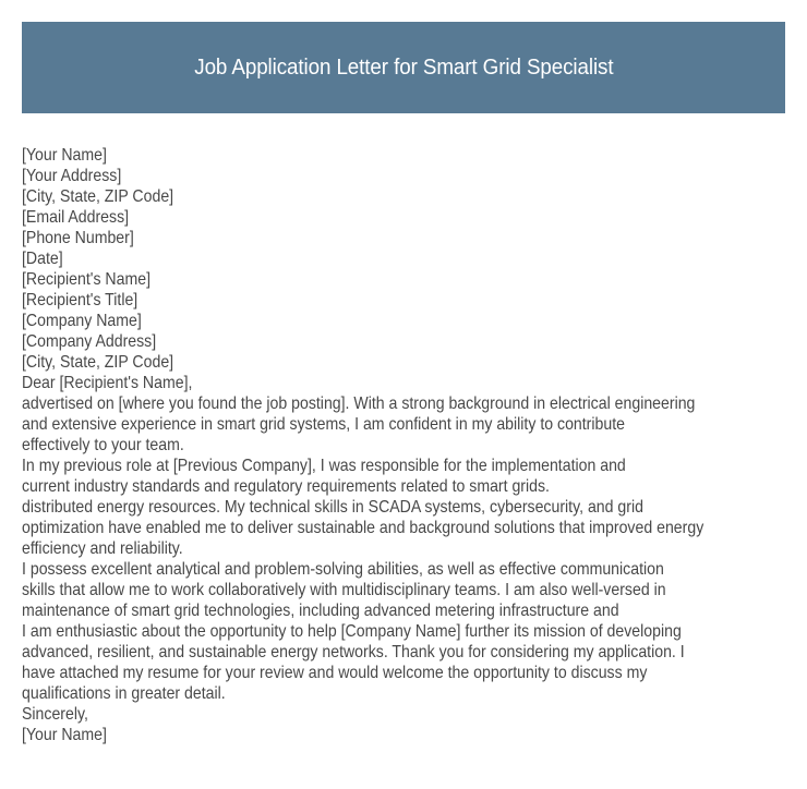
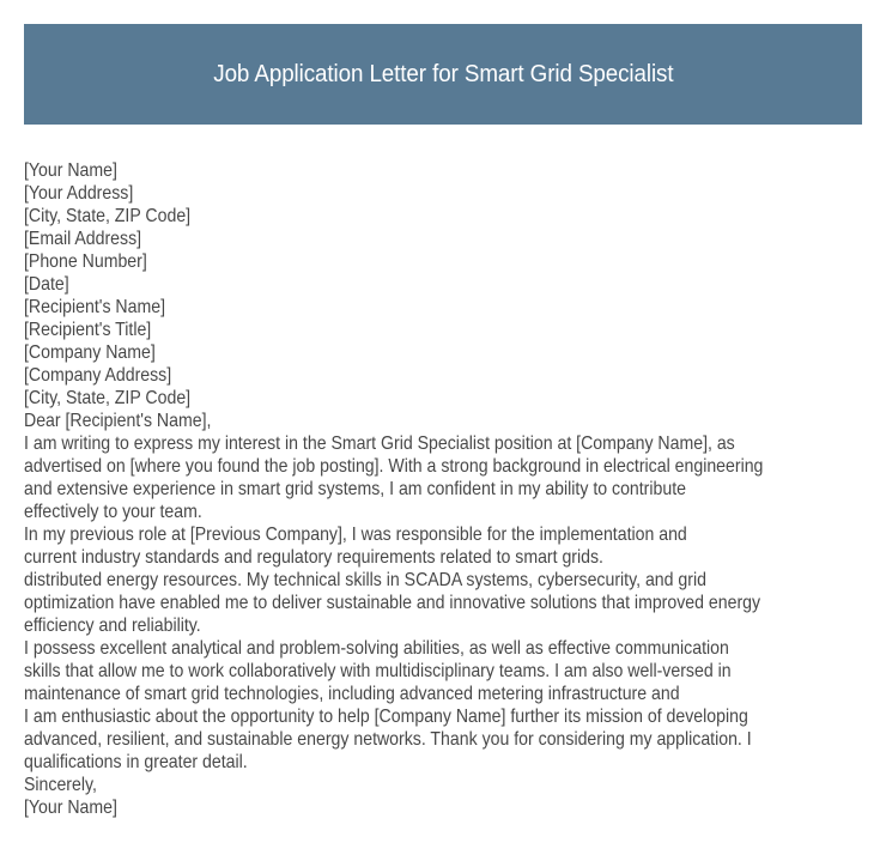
  Job Application Letter for Smart Grid Specialist
  [Your Name]
  [Your Address]
  [City, State, ZIP Code]
  [Email Address]
  [Phone Number]
  [Date]
  [Recipient's Name]
  [Recipient's Title]
  [Company Name]
  [Company Address]
  [City, State, ZIP Code]
  Dear [Recipient's Name],
+ I am writing to express my interest in the Smart Grid Specialist position at [Company Name], as
  advertised on [where you found the job posting]. With a strong background in electrical engineering
  and extensive experience in smart grid systems, I am confident in my ability to contribute
  effectively to your team.
  In my previous role at [Previous Company], I was responsible for the implementation and
  current industry standards and regulatory requirements related to smart grids.
  distributed energy resources. My technical skills in SCADA systems, cybersecurity, and grid
- optimization have enabled me to deliver sustainable and background solutions that improved energy
+ optimization have enabled me to deliver sustainable and innovative solutions that improved energy
  efficiency and reliability.
  I possess excellent analytical and problem-solving abilities, as well as effective communication
  skills that allow me to work collaboratively with multidisciplinary teams. I am also well-versed in
  maintenance of smart grid technologies, including advanced metering infrastructure and
  I am enthusiastic about the opportunity to help [Company Name] further its mission of developing
  advanced, resilient, and sustainable energy networks. Thank you for considering my application. I
- have attached my resume for your review and would welcome the opportunity to discuss my
  qualifications in greater detail.
  Sincerely,
  [Your Name]
